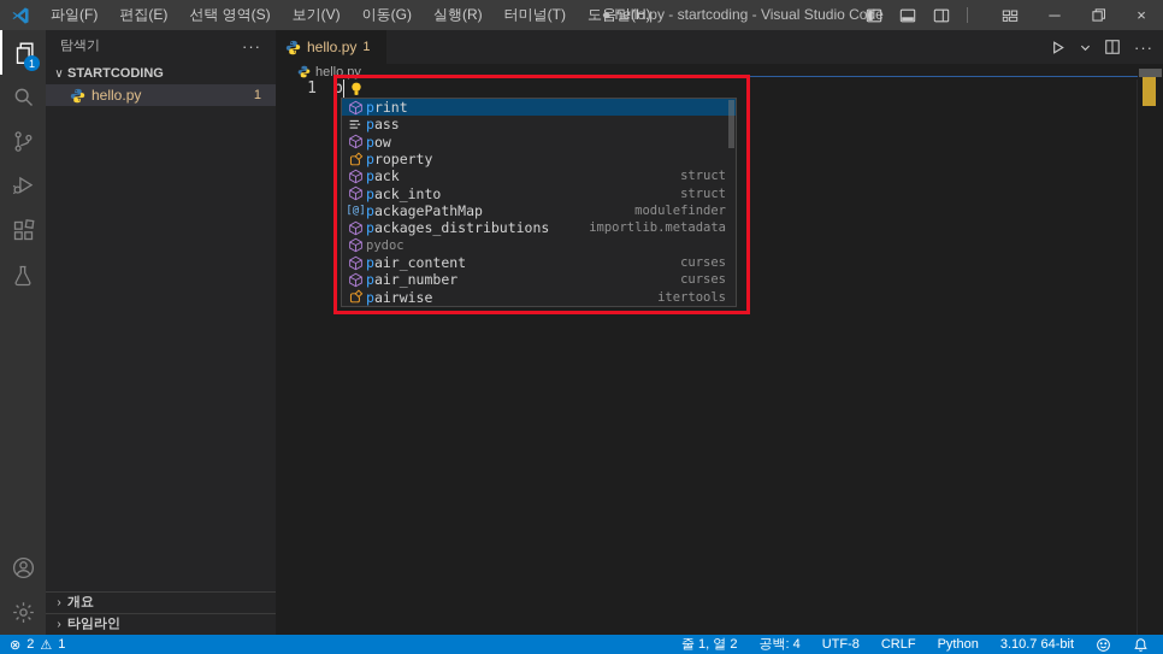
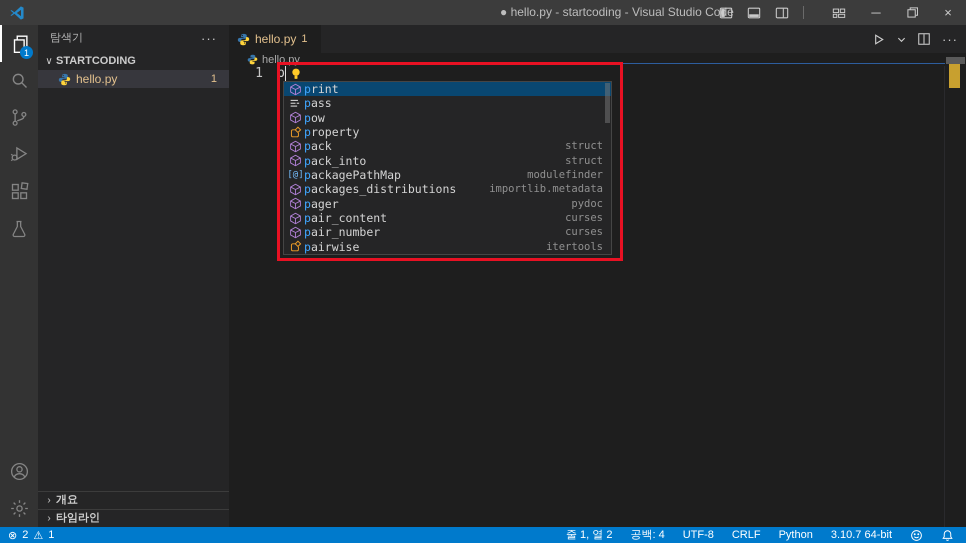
- 파일(F)
- 편집(E)
- 선택 영역(S)
- 보기(V)
- 이동(G)
- 실행(R)
- 터미널(T)
- 도움말(H)
  ● hello.py - startcoding - Visual Studio Coe
  ─
  ×
  1
  탐색기
  ···
  ∨
  STARTCODING
  hello.py
  1
  ›
  개요
  ›
  타임라인
  hello.py
  1
  ···
  hello.py
  1
  p
  print
  pass
  pow
  property
  pack
  struct
  pack_into
  struct
  [@]
  packagePathMap
  modulefinder
  packages_distributions
  importlib.metadata
+ pager
  pydoc
  pair_content
  curses
  pair_number
  curses
  pairwise
  itertools
  ⊗
  2
  ⚠
  1
  줄 1, 열 2
  공백: 4
  UTF-8
  CRLF
  Python
  3.10.7 64-bit
